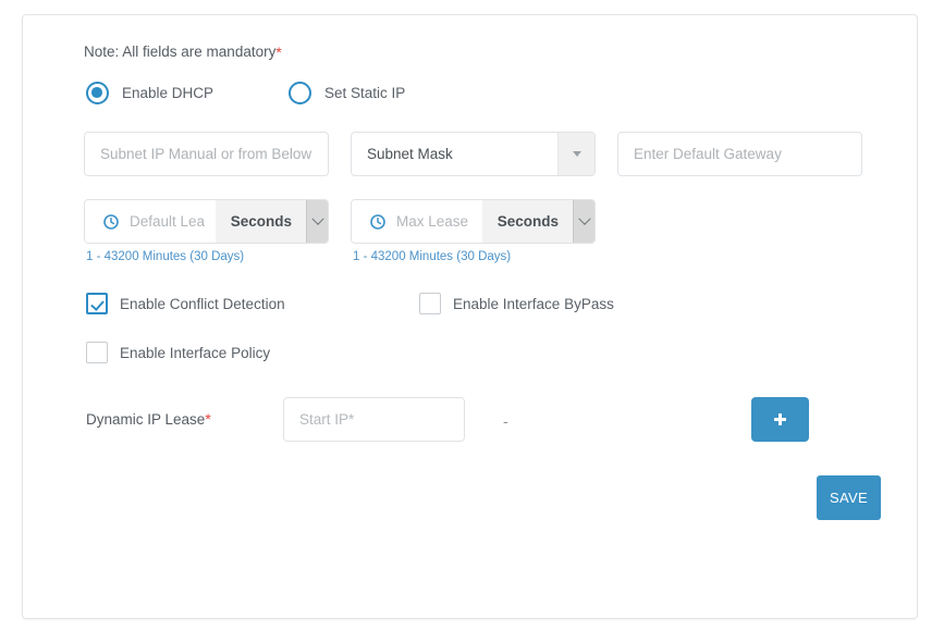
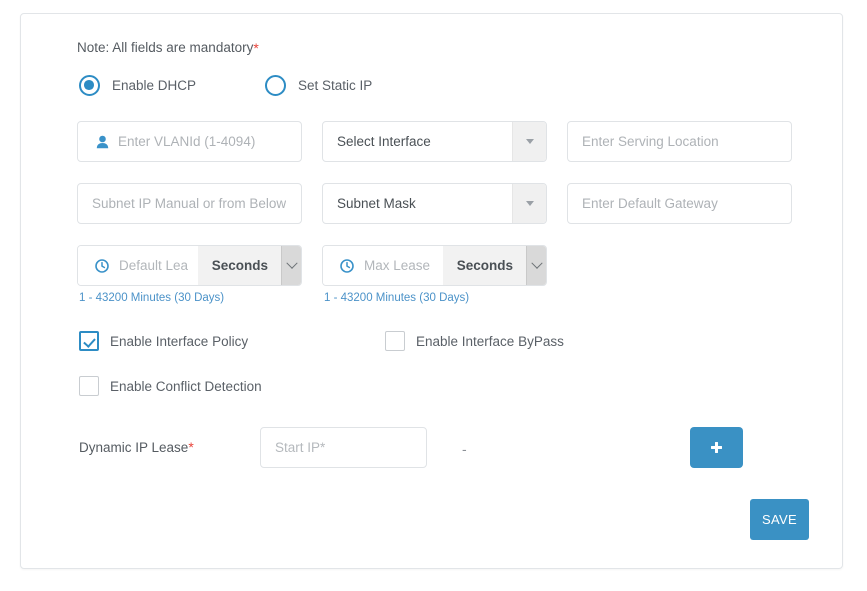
  Note: All fields are mandatory*
  Enable DHCP
  Set Static IP
+ Enter VLANId (1-4094)
+ Select Interface
+ Enter Serving Location
  Subnet IP Manual or from Below
  Subnet Mask
  Enter Default Gateway
  Default Lea
  Seconds
  1 - 43200 Minutes (30 Days)
  Max Lease
  Seconds
  1 - 43200 Minutes (30 Days)
- Enable Conflict Detection
+ Enable Interface Policy
  Enable Interface ByPass
- Enable Interface Policy
+ Enable Conflict Detection
  Dynamic IP Lease*
  Start IP*
  -
  SAVE
